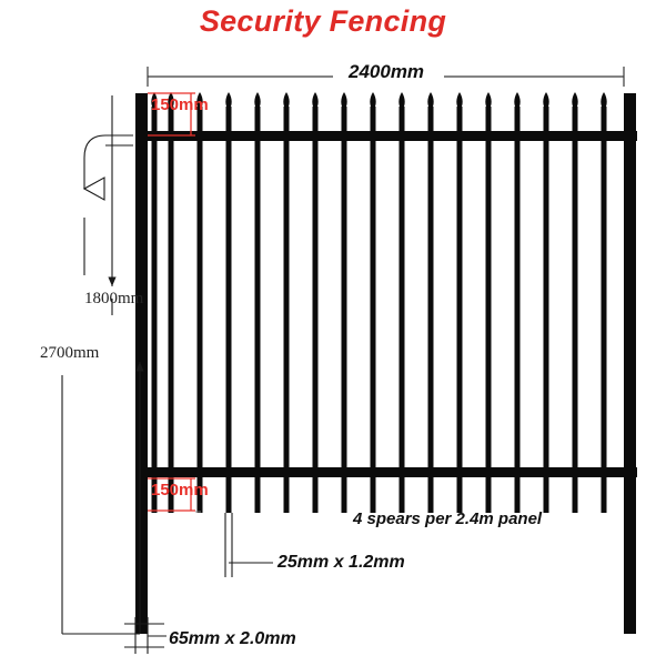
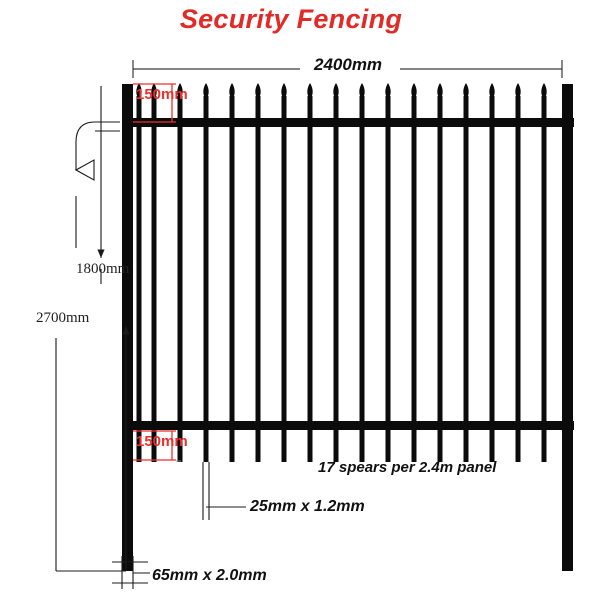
  Security Fencing
  2400mm
- 4 spears per 2.4m panel
+ 17 spears per 2.4m panel
  25mm x 1.2mm
  65mm x 2.0mm
  1800mm
  2700mm
  150mm
  150mm
